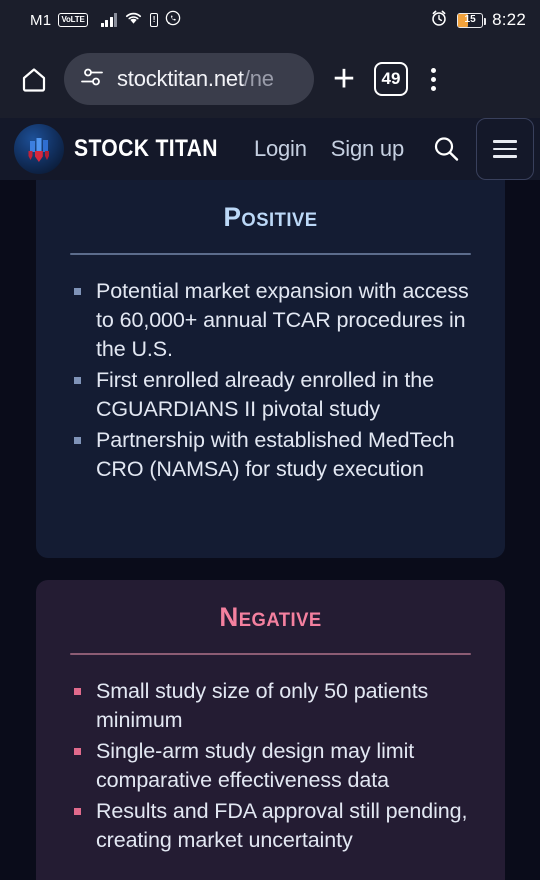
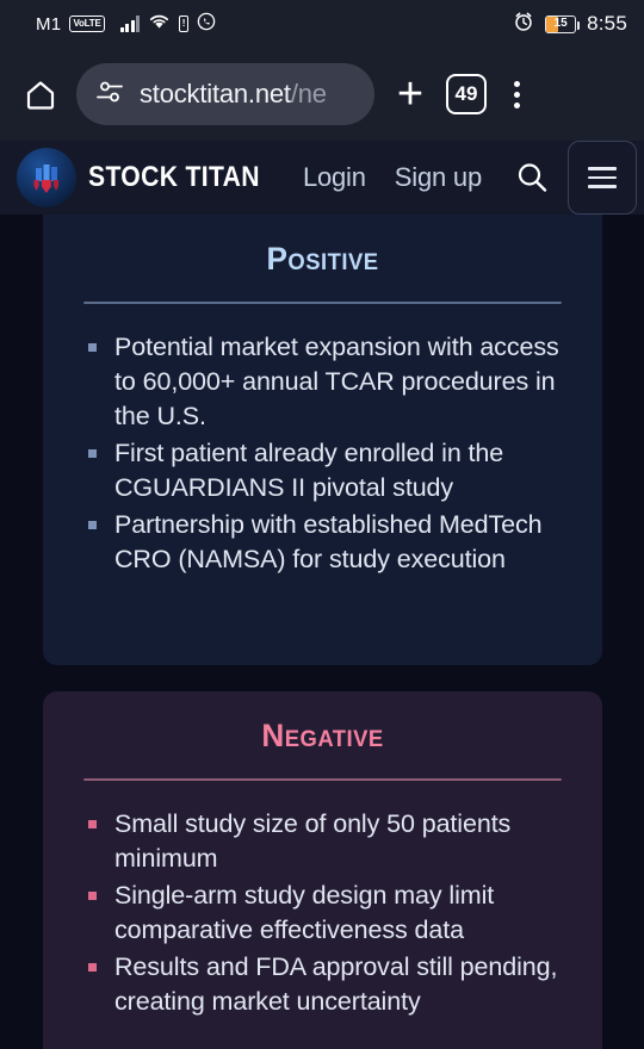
  M1
  VoLTE
  15
- 8:22
+ 8:55
  stocktitan.net/ne
  +
  49
  STOCK TITAN
  Login
  Sign up
  Positive
  Potential market expansion with access to 60,000+ annual TCAR procedures in the U.S.
- First enrolled already enrolled in the CGUARDIANS II pivotal study
+ First patient already enrolled in the CGUARDIANS II pivotal study
  Partnership with established MedTech CRO (NAMSA) for study execution
  Negative
  Small study size of only 50 patients minimum
  Single-arm study design may limit comparative effectiveness data
  Results and FDA approval still pending, creating market uncertainty
